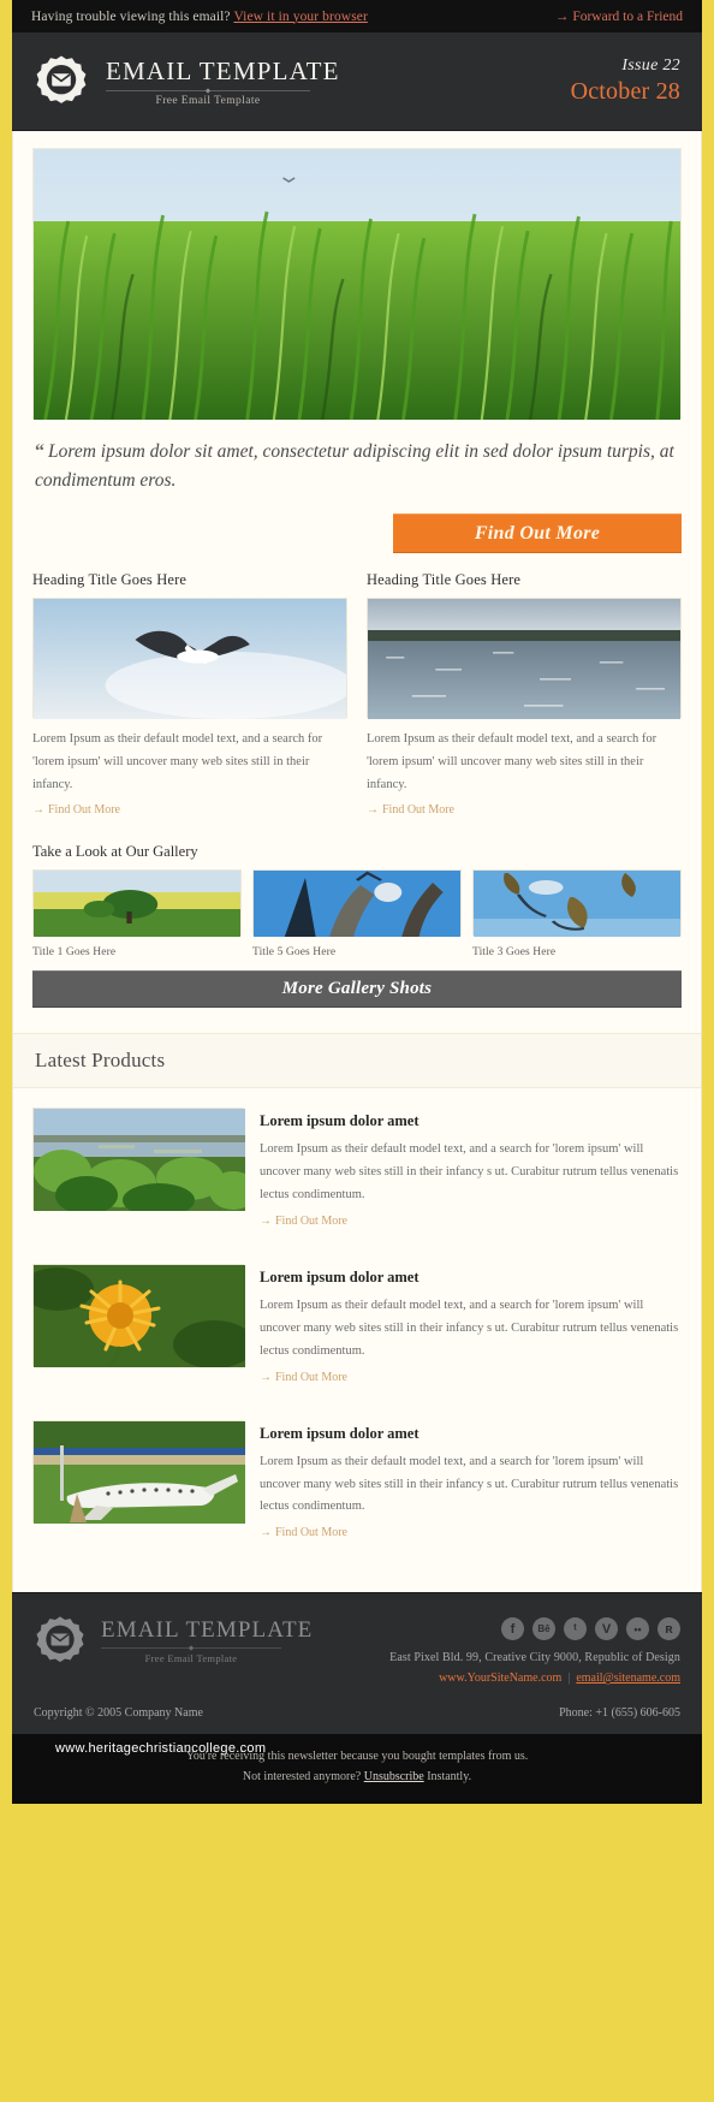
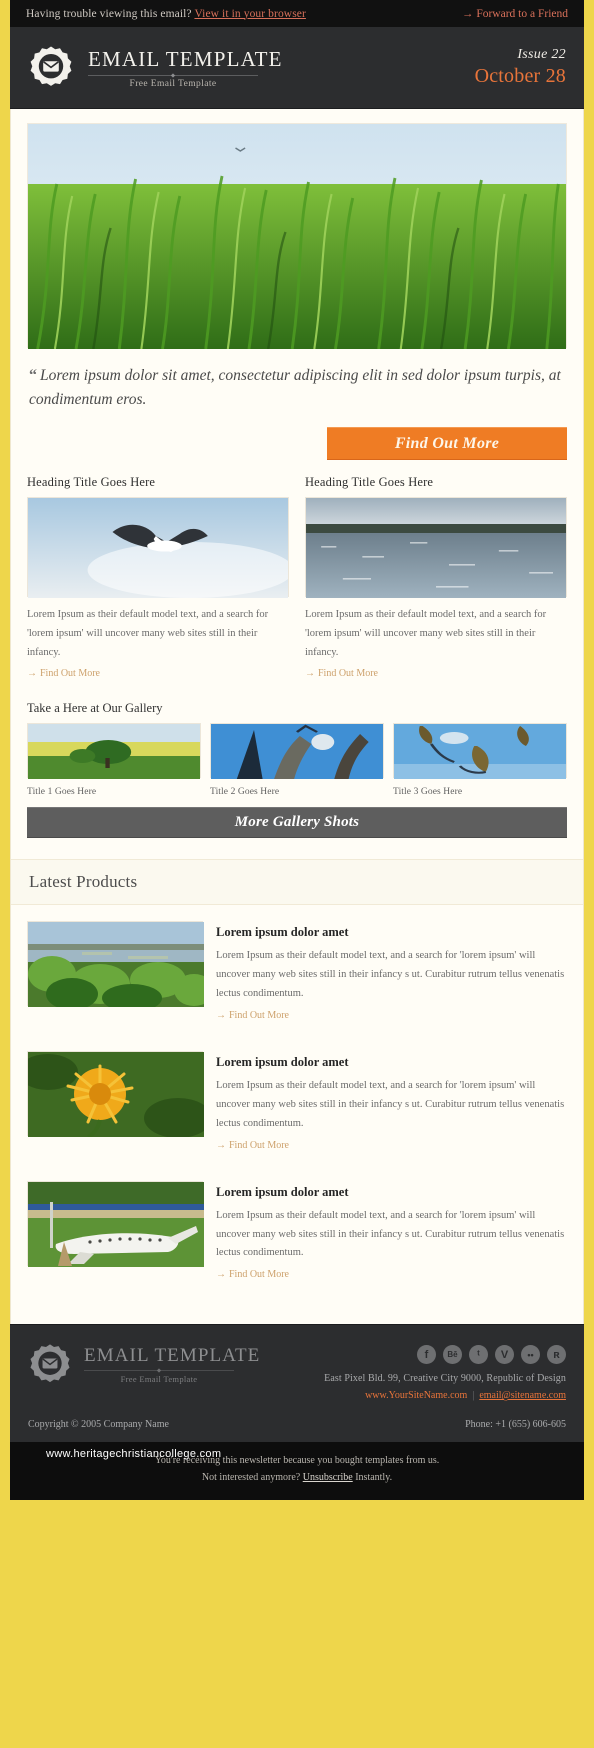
  Having trouble viewing this email? View it in your browser
  → Forward to a Friend
  EMAIL TEMPLATE
  Free Email Template
  Issue 22
  October 28
  “ Lorem ipsum dolor sit amet, consectetur adipiscing elit in sed dolor ipsum turpis, at condimentum eros.
  Find Out More
  Heading Title Goes Here
  Lorem Ipsum as their default model text, and a search for 'lorem ipsum' will uncover many web sites still in their infancy.
  → Find Out More
  Heading Title Goes Here
  Lorem Ipsum as their default model text, and a search for 'lorem ipsum' will uncover many web sites still in their infancy.
  → Find Out More
- Take a Look at Our Gallery
+ Take a Here at Our Gallery
  Title 1 Goes Here
- Title 5 Goes Here
+ Title 2 Goes Here
  Title 3 Goes Here
  More Gallery Shots
  Latest Products
  Lorem ipsum dolor amet
  Lorem Ipsum as their default model text, and a search for 'lorem ipsum' will uncover many web sites still in their infancy s ut. Curabitur rutrum tellus venenatis lectus condimentum.
  → Find Out More
  Lorem ipsum dolor amet
  Lorem Ipsum as their default model text, and a search for 'lorem ipsum' will uncover many web sites still in their infancy s ut. Curabitur rutrum tellus venenatis lectus condimentum.
  → Find Out More
  Lorem ipsum dolor amet
  Lorem Ipsum as their default model text, and a search for 'lorem ipsum' will uncover many web sites still in their infancy s ut. Curabitur rutrum tellus venenatis lectus condimentum.
  → Find Out More
  EMAIL TEMPLATE
  Free Email Template
  f
  Bē
  ᵗ
  V
  ••
  ʀ
  East Pixel Bld. 99, Creative City 9000, Republic of Design
  www.YourSiteName.com | email@sitename.com
  Copyright © 2005 Company Name
  Phone: +1 (655) 606-605
  www.heritagechristiancollege.com
  You're receiving this newsletter because you bought templates from us.
  Not interested anymore? Unsubscribe Instantly.
